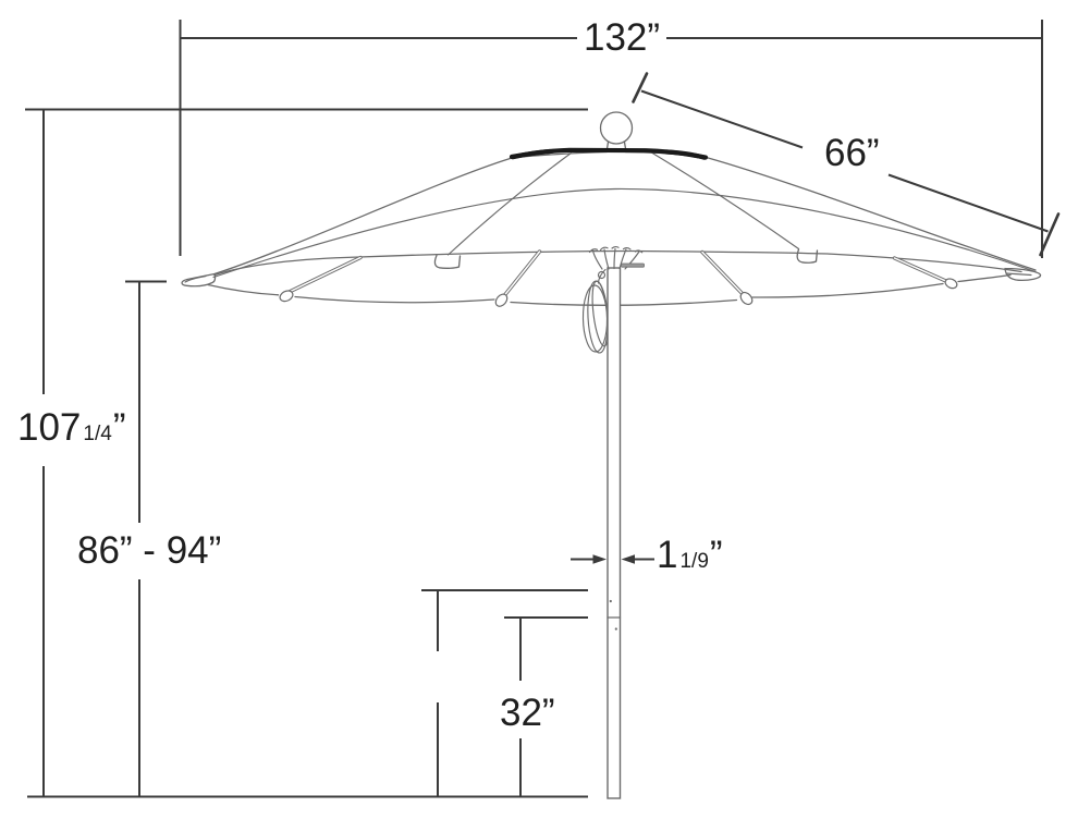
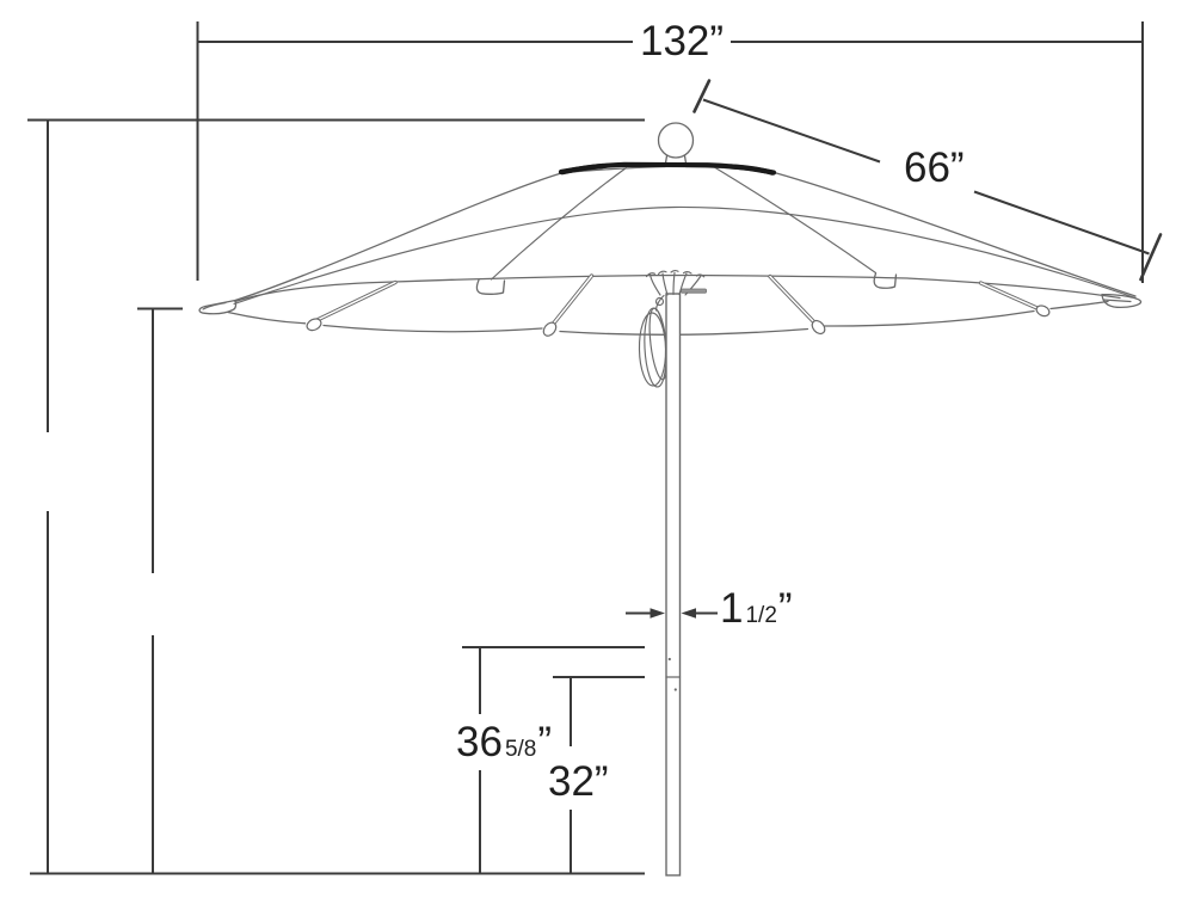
  132”
  66”
- 1071/4”
- 86” - 94”
- 11/9”
+ 11/2”
+ 365/8”
  32”
